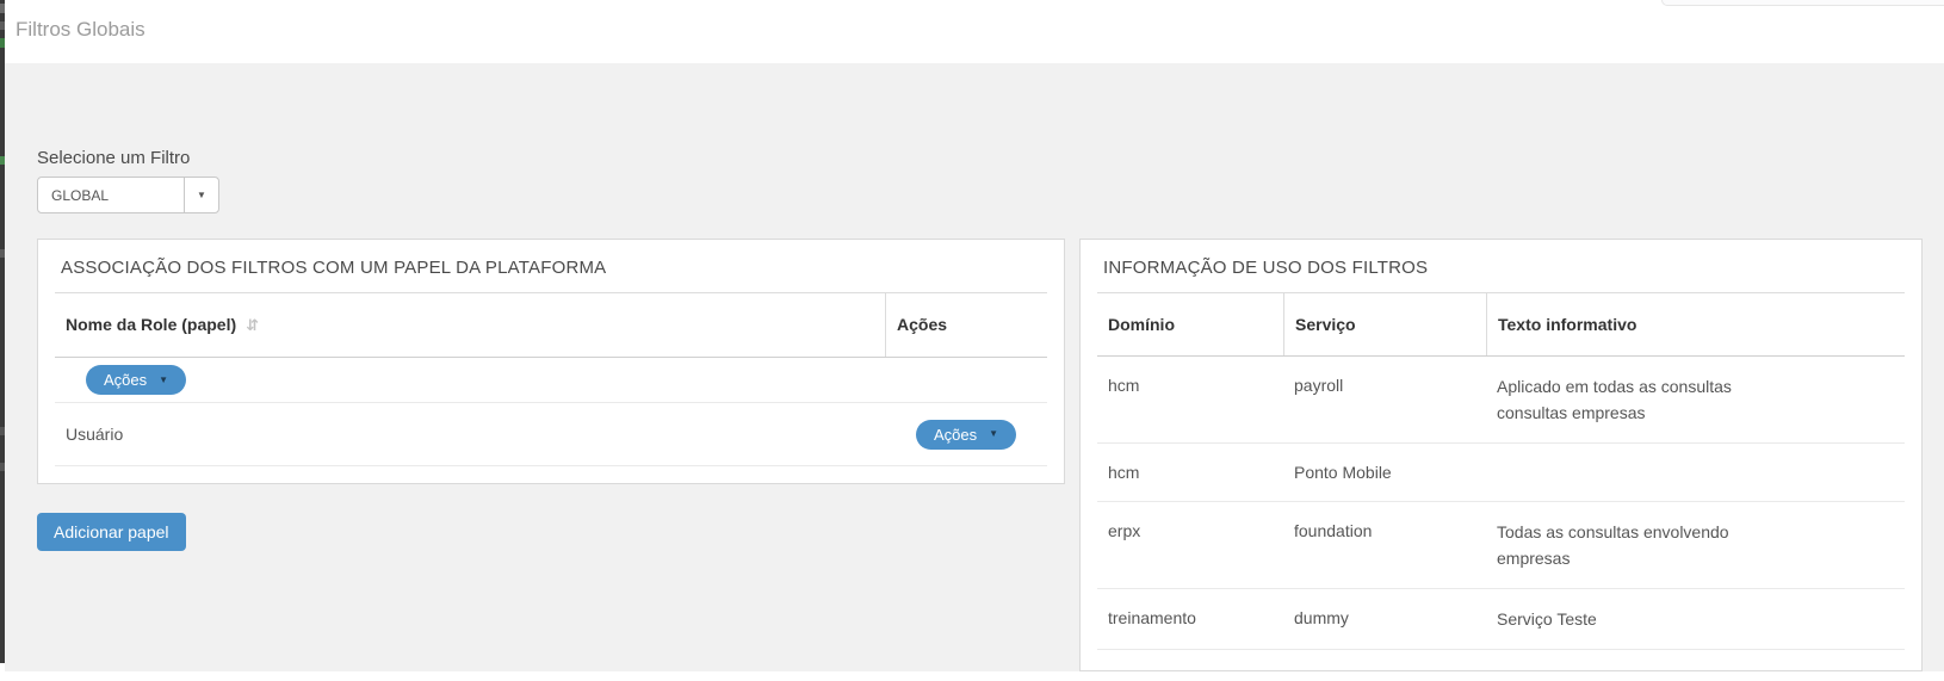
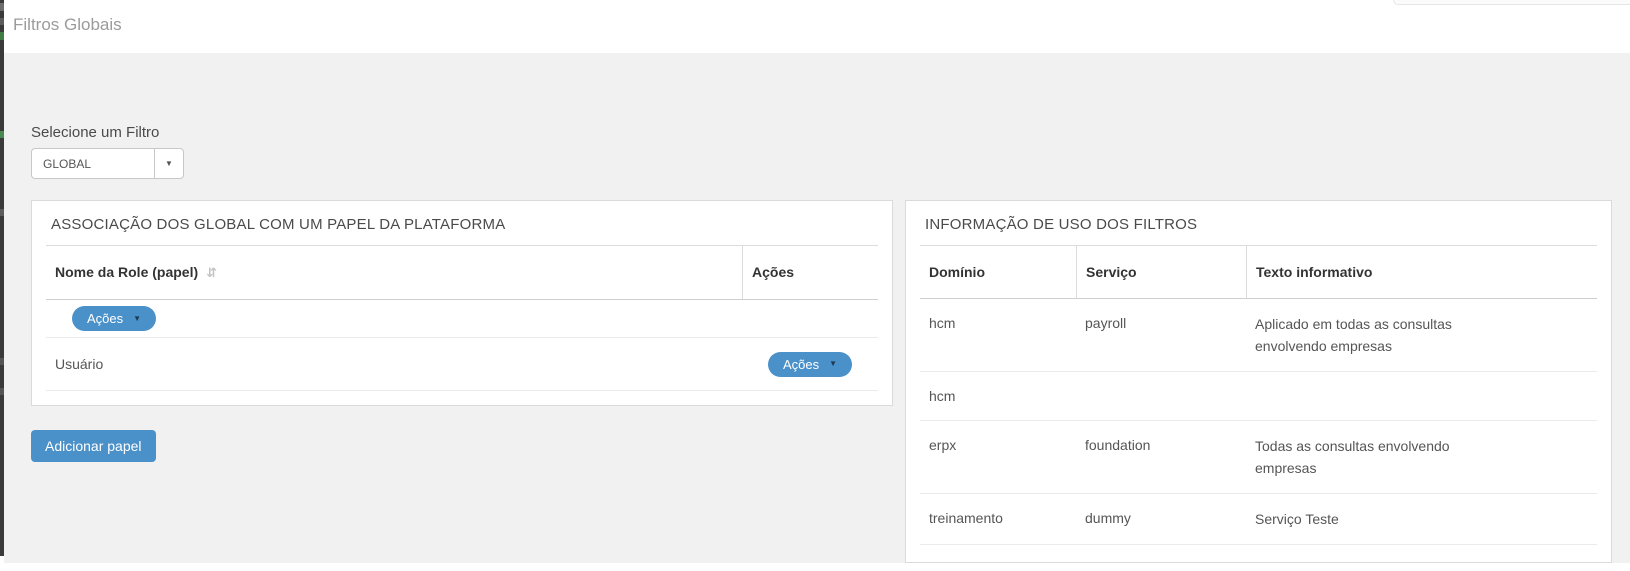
  Filtros Globais
  Selecione um Filtro
  GLOBAL
  ▼
- ASSOCIAÇÃO DOS FILTROS COM UM PAPEL DA PLATAFORMA
+ ASSOCIAÇÃO DOS GLOBAL COM UM PAPEL DA PLATAFORMA
  Nome da Role (papel) ⇵
  Ações
  Ações
  ▼
  Usuário
  Ações
  ▼
  Adicionar papel
  INFORMAÇÃO DE USO DOS FILTROS
  Domínio
  Serviço
  Texto informativo
  hcm
  payroll
- Aplicado em todas as consultas consultas empresas
+ Aplicado em todas as consultas envolvendo empresas
  hcm
- Ponto Mobile
  erpx
  foundation
  Todas as consultas envolvendo empresas
  treinamento
  dummy
  Serviço Teste
